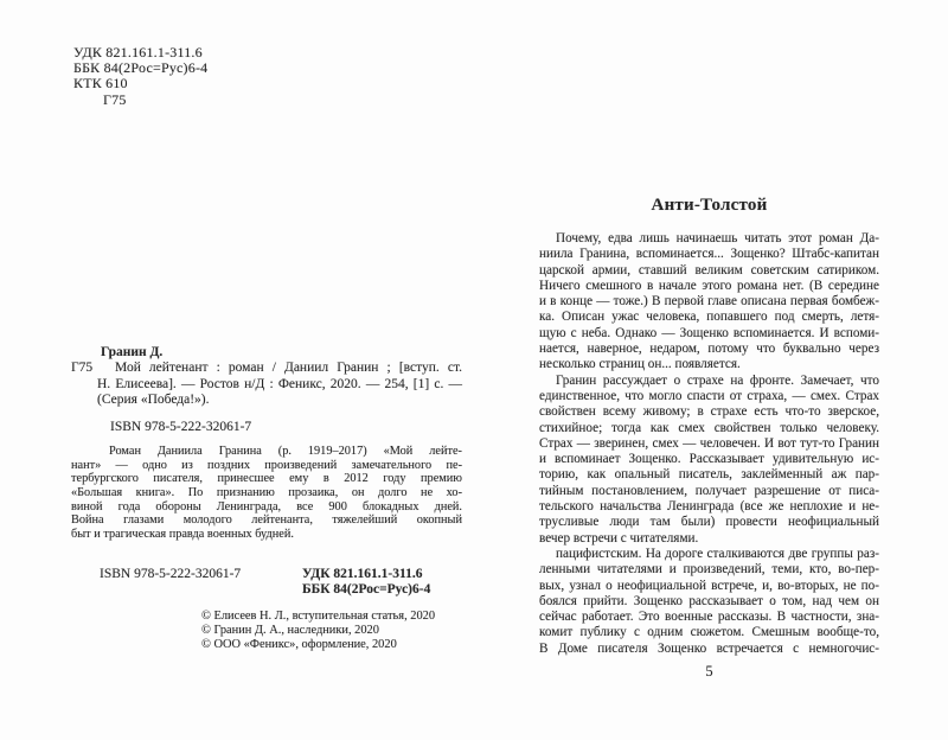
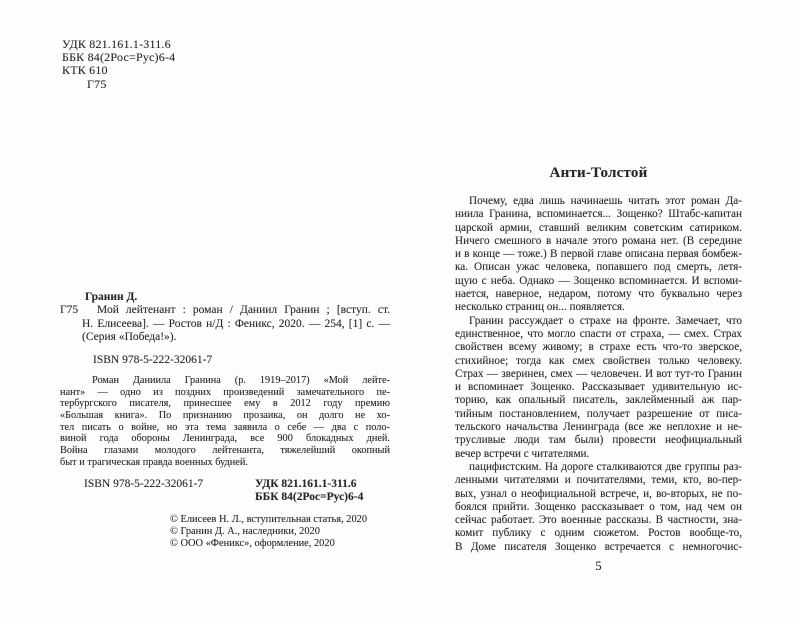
  УДК 821.161.1-311.6
  ББК 84(2Рос=Рус)6-4
  КТК 610
  Г75
  Гранин Д.
  Г75
  Мой лейтенант : роман / Даниил Гранин ; [вступ. ст.
  Н. Елисеева]. — Ростов н/Д : Феникс, 2020. — 254, [1] с. —
  (Серия «Победа!»).
  ISBN 978-5-222-32061-7
  Роман Даниила Гранина (р. 1919–2017) «Мой лейте-
  нант» — одно из поздних произведений замечательного пе-
  тербургского писателя, принесшее ему в 2012 году премию
  «Большая книга». По признанию прозаика, он долго не хо-
+ тел писать о войне, но эта тема заявила о себе — два с поло-
  виной года обороны Ленинграда, все 900 блокадных дней.
  Война глазами молодого лейтенанта, тяжелейший окопный
  быт и трагическая правда военных будней.
  ISBN 978-5-222-32061-7
  УДК 821.161.1-311.6
  ББК 84(2Рос=Рус)6-4
  © Елисеев Н. Л., вступительная статья, 2020
  © Гранин Д. А., наследники, 2020
  © ООО «Феникс», оформление, 2020
  Анти-Толстой
  Почему, едва лишь начинаешь читать этот роман Да-
  ниила Гранина, вспоминается... Зощенко? Штабс-капитан
  царской армии, ставший великим советским сатириком.
  Ничего смешного в начале этого романа нет. (В середине
  и в конце — тоже.) В первой главе описана первая бомбеж-
  ка. Описан ужас человека, попавшего под смерть, летя-
  щую с неба. Однако — Зощенко вспоминается. И вспоми-
  нается, наверное, недаром, потому что буквально через
  несколько страниц он... появляется.
  Гранин рассуждает о страхе на фронте. Замечает, что
  единственное, что могло спасти от страха, — смех. Страх
  свойствен всему живому; в страхе есть что-то зверское,
  стихийное; тогда как смех свойствен только человеку.
  Страх — зверинен, смех — человечен. И вот тут-то Гранин
  и вспоминает Зощенко. Рассказывает удивительную ис-
  торию, как опальный писатель, заклейменный аж пар-
  тийным постановлением, получает разрешение от писа-
  тельского начальства Ленинграда (все же неплохие и не-
  трусливые люди там были) провести неофициальный
  вечер встречи с читателями.
  пацифистским. На дороге сталкиваются две группы раз-
- ленными читателями и произведений, теми, кто, во-пер-
+ ленными читателями и почитателями, теми, кто, во-пер-
  вых, узнал о неофициальной встрече, и, во-вторых, не по-
  боялся прийти. Зощенко рассказывает о том, над чем он
  сейчас работает. Это военные рассказы. В частности, зна-
- комит публику с одним сюжетом. Смешным вообще-то,
+ комит публику с одним сюжетом. Ростов вообще-то,
  В Доме писателя Зощенко встречается с немногочис-
  5
